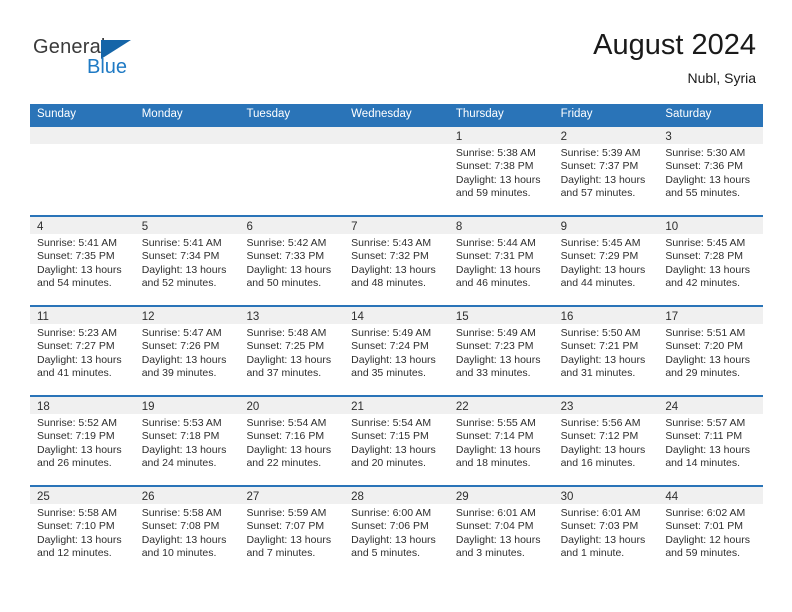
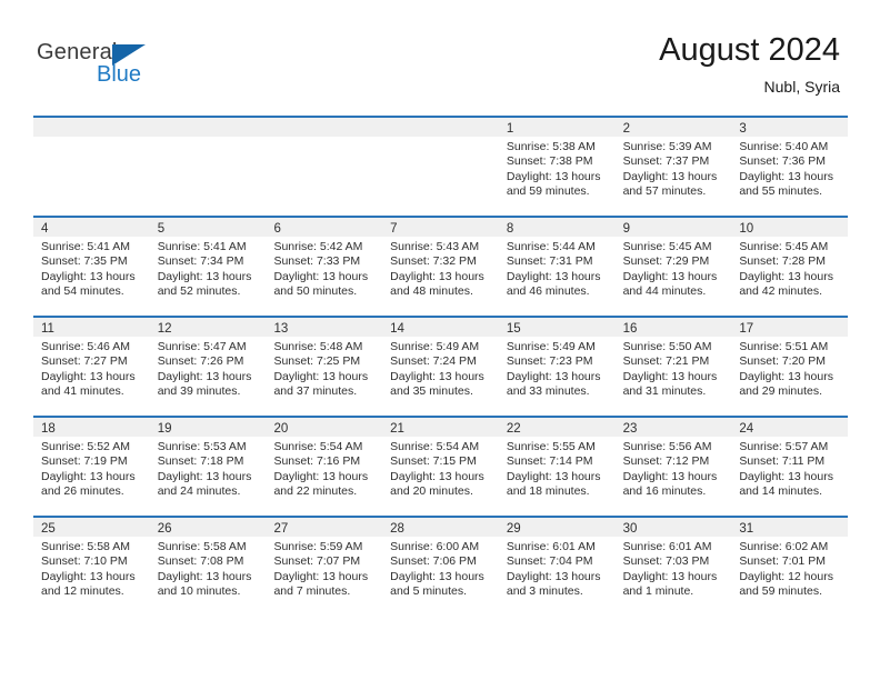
  General
  Blue
  August 2024
  Nubl, Syria
- Sunday
- Monday
- Tuesday
- Wednesday
- Thursday
- Friday
- Saturday
  1
  Sunrise: 5:38 AM
  Sunset: 7:38 PM
  Daylight: 13 hours
  and 59 minutes.
  2
  Sunrise: 5:39 AM
  Sunset: 7:37 PM
  Daylight: 13 hours
  and 57 minutes.
  3
- Sunrise: 5:30 AM
+ Sunrise: 5:40 AM
  Sunset: 7:36 PM
  Daylight: 13 hours
  and 55 minutes.
  4
  Sunrise: 5:41 AM
  Sunset: 7:35 PM
  Daylight: 13 hours
  and 54 minutes.
  5
  Sunrise: 5:41 AM
  Sunset: 7:34 PM
  Daylight: 13 hours
  and 52 minutes.
  6
  Sunrise: 5:42 AM
  Sunset: 7:33 PM
  Daylight: 13 hours
  and 50 minutes.
  7
  Sunrise: 5:43 AM
  Sunset: 7:32 PM
  Daylight: 13 hours
  and 48 minutes.
  8
  Sunrise: 5:44 AM
  Sunset: 7:31 PM
  Daylight: 13 hours
  and 46 minutes.
  9
  Sunrise: 5:45 AM
  Sunset: 7:29 PM
  Daylight: 13 hours
  and 44 minutes.
  10
  Sunrise: 5:45 AM
  Sunset: 7:28 PM
  Daylight: 13 hours
  and 42 minutes.
  11
- Sunrise: 5:23 AM
+ Sunrise: 5:46 AM
  Sunset: 7:27 PM
  Daylight: 13 hours
  and 41 minutes.
  12
  Sunrise: 5:47 AM
  Sunset: 7:26 PM
  Daylight: 13 hours
  and 39 minutes.
  13
  Sunrise: 5:48 AM
  Sunset: 7:25 PM
  Daylight: 13 hours
  and 37 minutes.
  14
  Sunrise: 5:49 AM
  Sunset: 7:24 PM
  Daylight: 13 hours
  and 35 minutes.
  15
  Sunrise: 5:49 AM
  Sunset: 7:23 PM
  Daylight: 13 hours
  and 33 minutes.
  16
  Sunrise: 5:50 AM
  Sunset: 7:21 PM
  Daylight: 13 hours
  and 31 minutes.
  17
  Sunrise: 5:51 AM
  Sunset: 7:20 PM
  Daylight: 13 hours
  and 29 minutes.
  18
  Sunrise: 5:52 AM
  Sunset: 7:19 PM
  Daylight: 13 hours
  and 26 minutes.
  19
  Sunrise: 5:53 AM
  Sunset: 7:18 PM
  Daylight: 13 hours
  and 24 minutes.
  20
  Sunrise: 5:54 AM
  Sunset: 7:16 PM
  Daylight: 13 hours
  and 22 minutes.
  21
  Sunrise: 5:54 AM
  Sunset: 7:15 PM
  Daylight: 13 hours
  and 20 minutes.
  22
  Sunrise: 5:55 AM
  Sunset: 7:14 PM
  Daylight: 13 hours
  and 18 minutes.
  23
  Sunrise: 5:56 AM
  Sunset: 7:12 PM
  Daylight: 13 hours
  and 16 minutes.
  24
  Sunrise: 5:57 AM
  Sunset: 7:11 PM
  Daylight: 13 hours
  and 14 minutes.
  25
  Sunrise: 5:58 AM
  Sunset: 7:10 PM
  Daylight: 13 hours
  and 12 minutes.
  26
  Sunrise: 5:58 AM
  Sunset: 7:08 PM
  Daylight: 13 hours
  and 10 minutes.
  27
  Sunrise: 5:59 AM
  Sunset: 7:07 PM
  Daylight: 13 hours
  and 7 minutes.
  28
  Sunrise: 6:00 AM
  Sunset: 7:06 PM
  Daylight: 13 hours
  and 5 minutes.
  29
  Sunrise: 6:01 AM
  Sunset: 7:04 PM
  Daylight: 13 hours
  and 3 minutes.
  30
  Sunrise: 6:01 AM
  Sunset: 7:03 PM
  Daylight: 13 hours
  and 1 minute.
- 44
+ 31
  Sunrise: 6:02 AM
  Sunset: 7:01 PM
  Daylight: 12 hours
  and 59 minutes.
